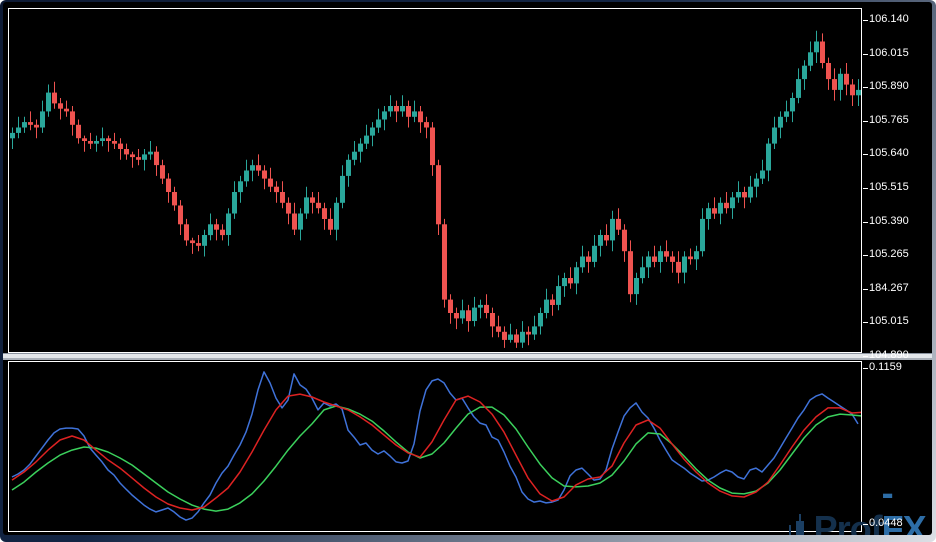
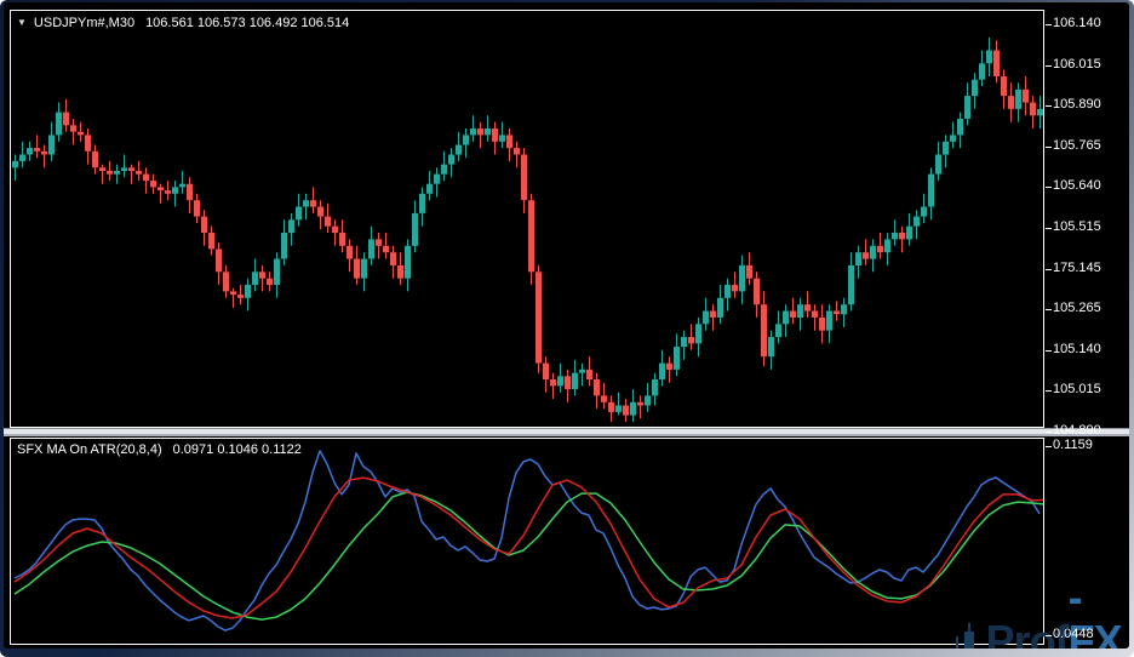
+ ▼ USDJPYm#,M30 106.561 106.573 106.492 106.514
+ SFX MA On ATR(20,8,4) 0.0971 0.1046 0.1122
  Prof
  -FX
  106.140
  106.015
  105.890
  105.765
  105.640
  105.515
- 105.390
+ 175.145
  105.265
- 184.267
+ 105.140
  105.015
  104.890
  0.1159
  0.0448
